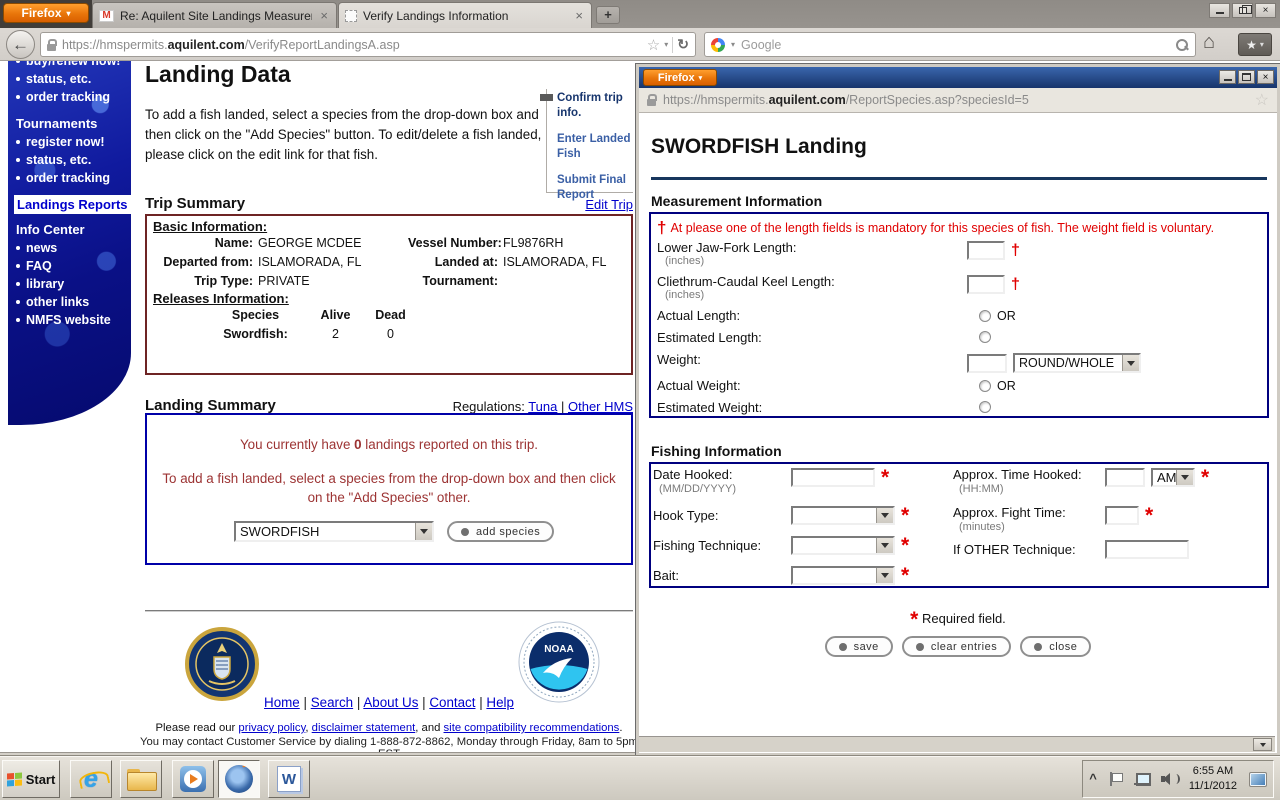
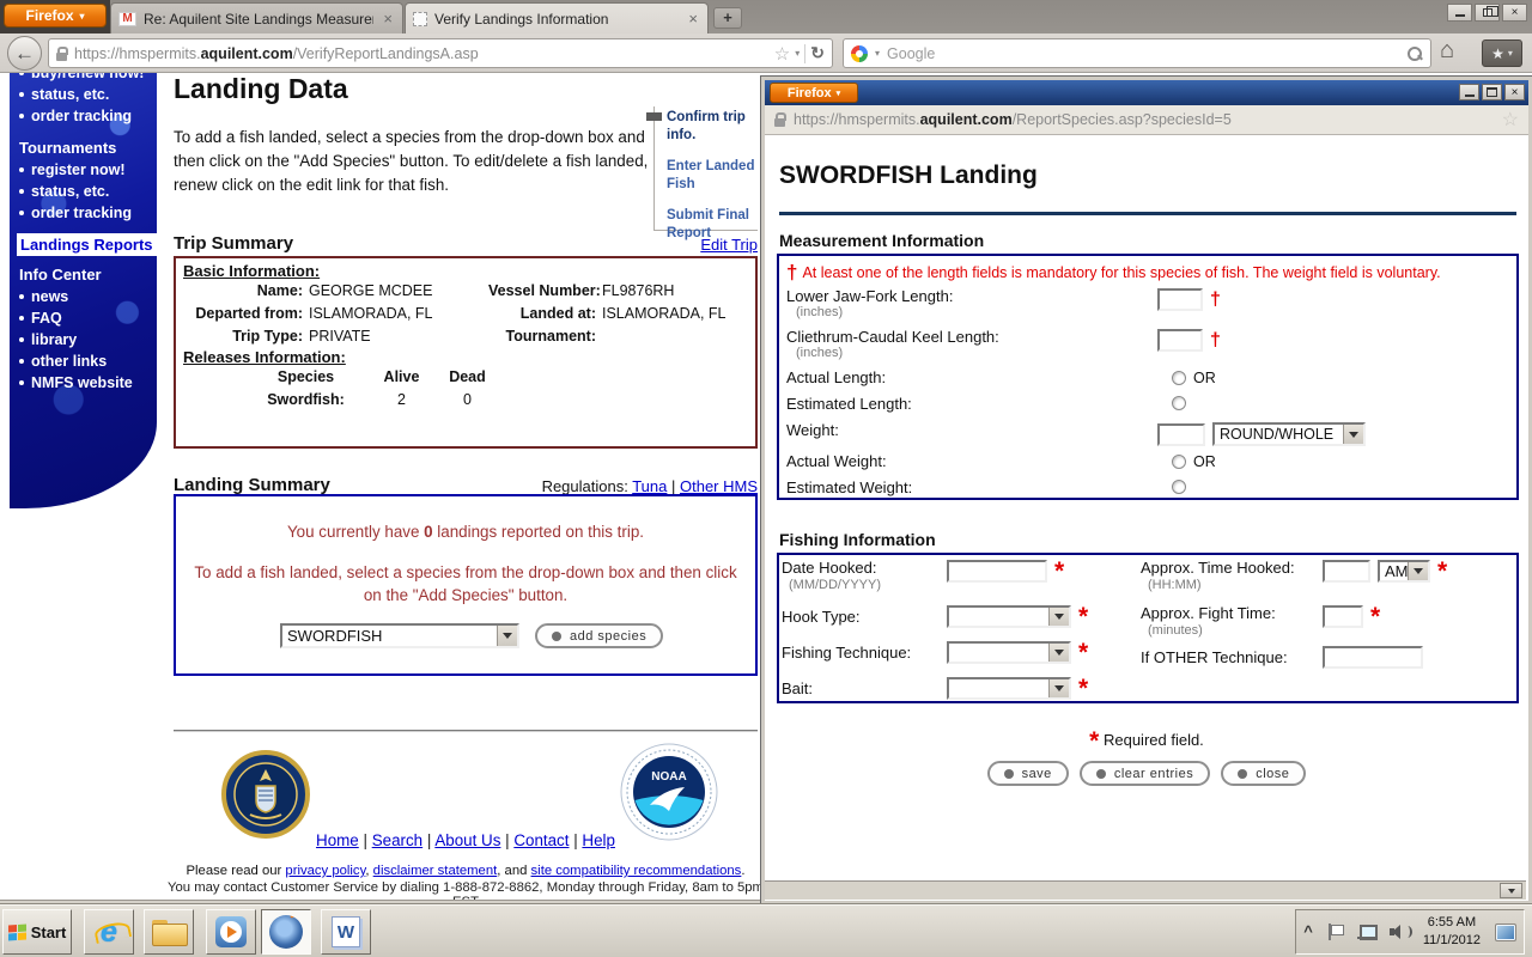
  Firefox
  ▾
  M
  Re: Aquilent Site Landings Measure
  ×
  Verify Landings Information
  ×
  +
  ×
  ←
  https://hmspermits.aquilent.com/VerifyReportLandingsA.asp
  ☆
  ▾
  ↻
  ▾
  Google
  ⌂
  ★
  ▾
  buy/renew now!
  status, etc.
  order tracking
  Tournaments
  register now!
  status, etc.
  order tracking
  Landings Reports
  Info Center
  news
  FAQ
  library
  other links
  NMFS website
  Landing Data
- To add a fish landed, select a species from the drop-down box and then click on the "Add Species" button. To edit/delete a fish landed, please click on the edit link for that fish.
+ To add a fish landed, select a species from the drop-down box and then click on the "Add Species" button. To edit/delete a fish landed, renew click on the edit link for that fish.
  Confirm trip info.
  Enter Landed Fish
  Submit Final Report
  Trip Summary
  Edit Trip
  Basic Information:
  Name:
  GEORGE MCDEE
  Vessel Number:
  FL9876RH
  Departed from:
  ISLAMORADA, FL
  Landed at:
  ISLAMORADA, FL
  Trip Type:
  PRIVATE
  Tournament:
  Releases Information:
  Species
  Alive
  Dead
  Swordfish:
  2
  0
  Landing Summary
  Regulations: Tuna | Other HMS
  You currently have 0 landings reported on this trip.
- To add a fish landed, select a species from the drop-down box and then click on the "Add Species" other.
+ To add a fish landed, select a species from the drop-down box and then click on the "Add Species" button.
  SWORDFISH
  add species
  NOAA
  Home | Search | About Us | Contact | Help
  Please read our privacy policy, disclaimer statement, and site compatibility recommendations.
  You may contact Customer Service by dialing 1-888-872-8862, Monday through Friday, 8am to 5pm
  Firefox
  ×
  https://hmspermits.aquilent.com/ReportSpecies.asp?speciesId=5
  SWORDFISH Landing
  Measurement Information
  †
- At please one of the length fields is mandatory for this species of fish. The weight field is voluntary.
+ At least one of the length fields is mandatory for this species of fish. The weight field is voluntary.
  Lower Jaw-Fork Length:
  (inches)
  †
  Cliethrum-Caudal Keel Length:
  (inches)
  †
  Actual Length:
  OR
  Estimated Length:
  Weight:
  ROUND/WHOLE
  Actual Weight:
  OR
  Estimated Weight:
  Fishing Information
  Date Hooked:
  (MM/DD/YYYY)
  *
  Hook Type:
  *
  Fishing Technique:
  *
  Bait:
  *
  Approx. Time Hooked:
  (HH:MM)
  AM
  *
  Approx. Fight Time:
  (minutes)
  *
  If OTHER Technique:
  * Required field.
  save
  clear entries
  close
  Start
  e
  W
  ^
  6:55 AM
  11/1/2012
